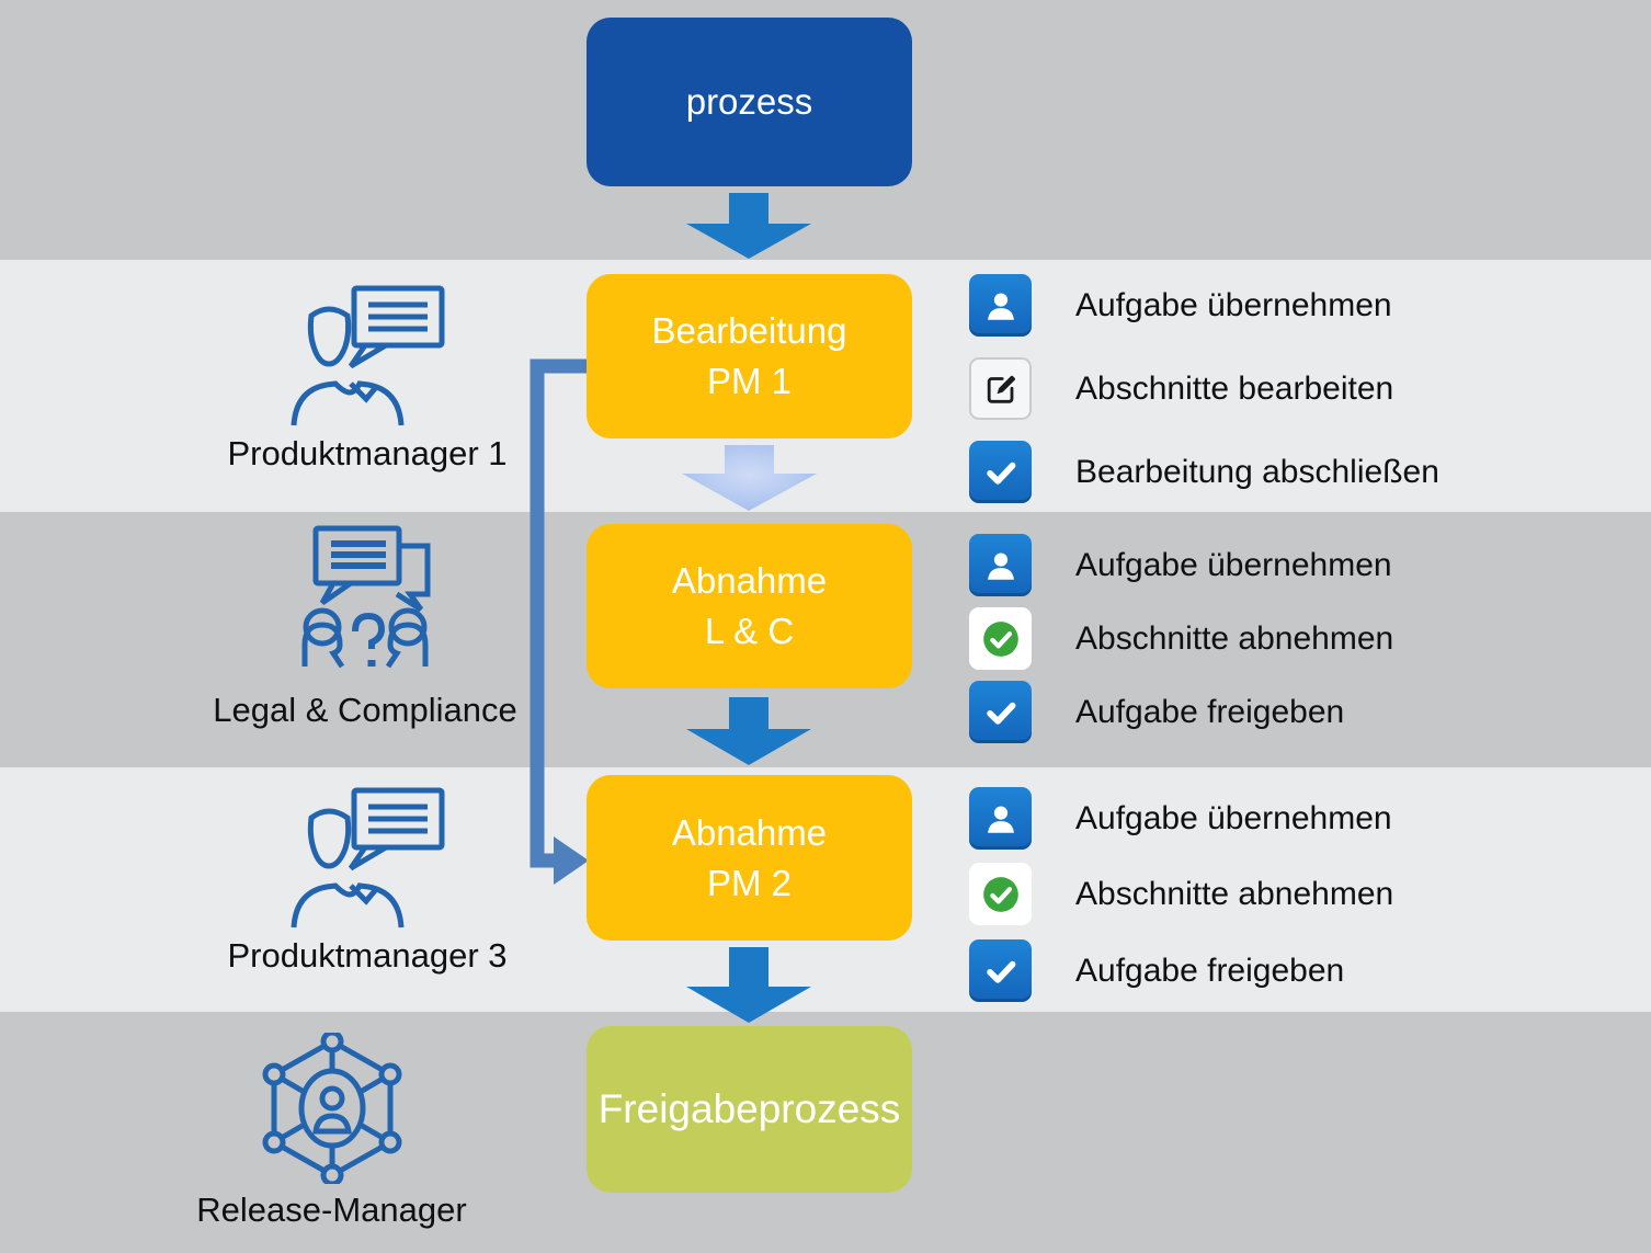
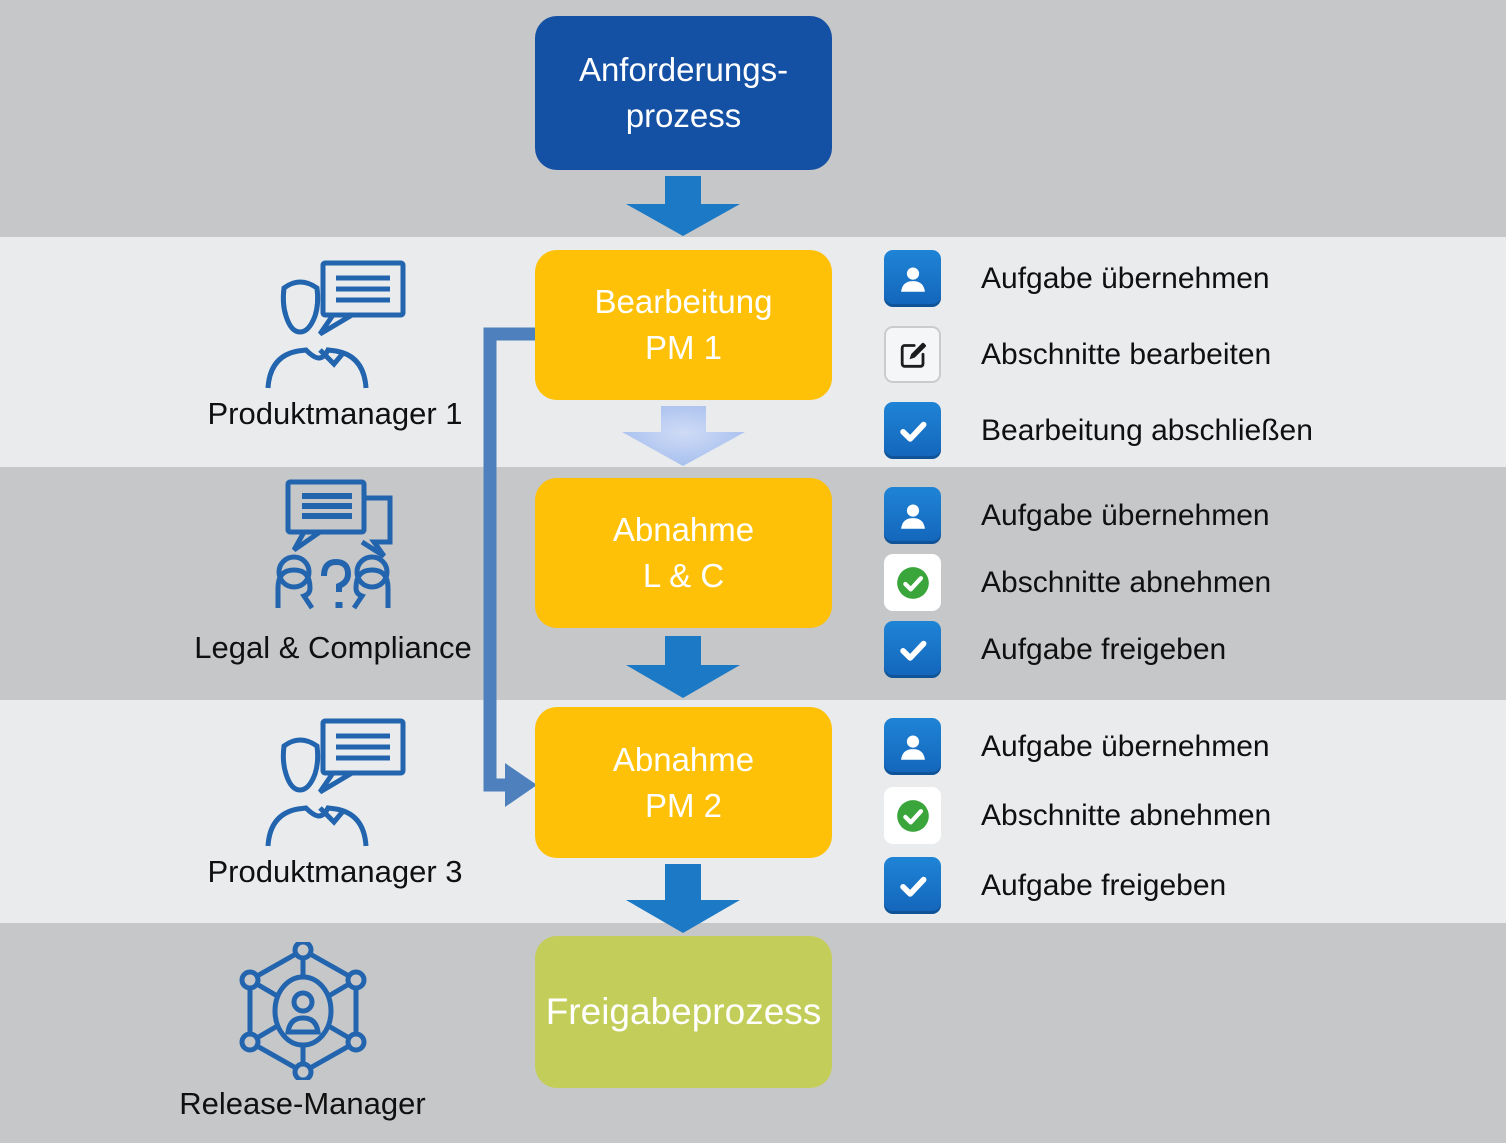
+ Anforderungs-
  prozess
  Bearbeitung
  PM 1
  Abnahme
  L & C
  Abnahme
  PM 2
  Freigabeprozess
  Produktmanager 1
  Legal & Compliance
  Produktmanager 3
  Release-Manager
  Aufgabe übernehmen
  Abschnitte bearbeiten
  Bearbeitung abschließen
  Aufgabe übernehmen
  Abschnitte abnehmen
  Aufgabe freigeben
  Aufgabe übernehmen
  Abschnitte abnehmen
  Aufgabe freigeben
